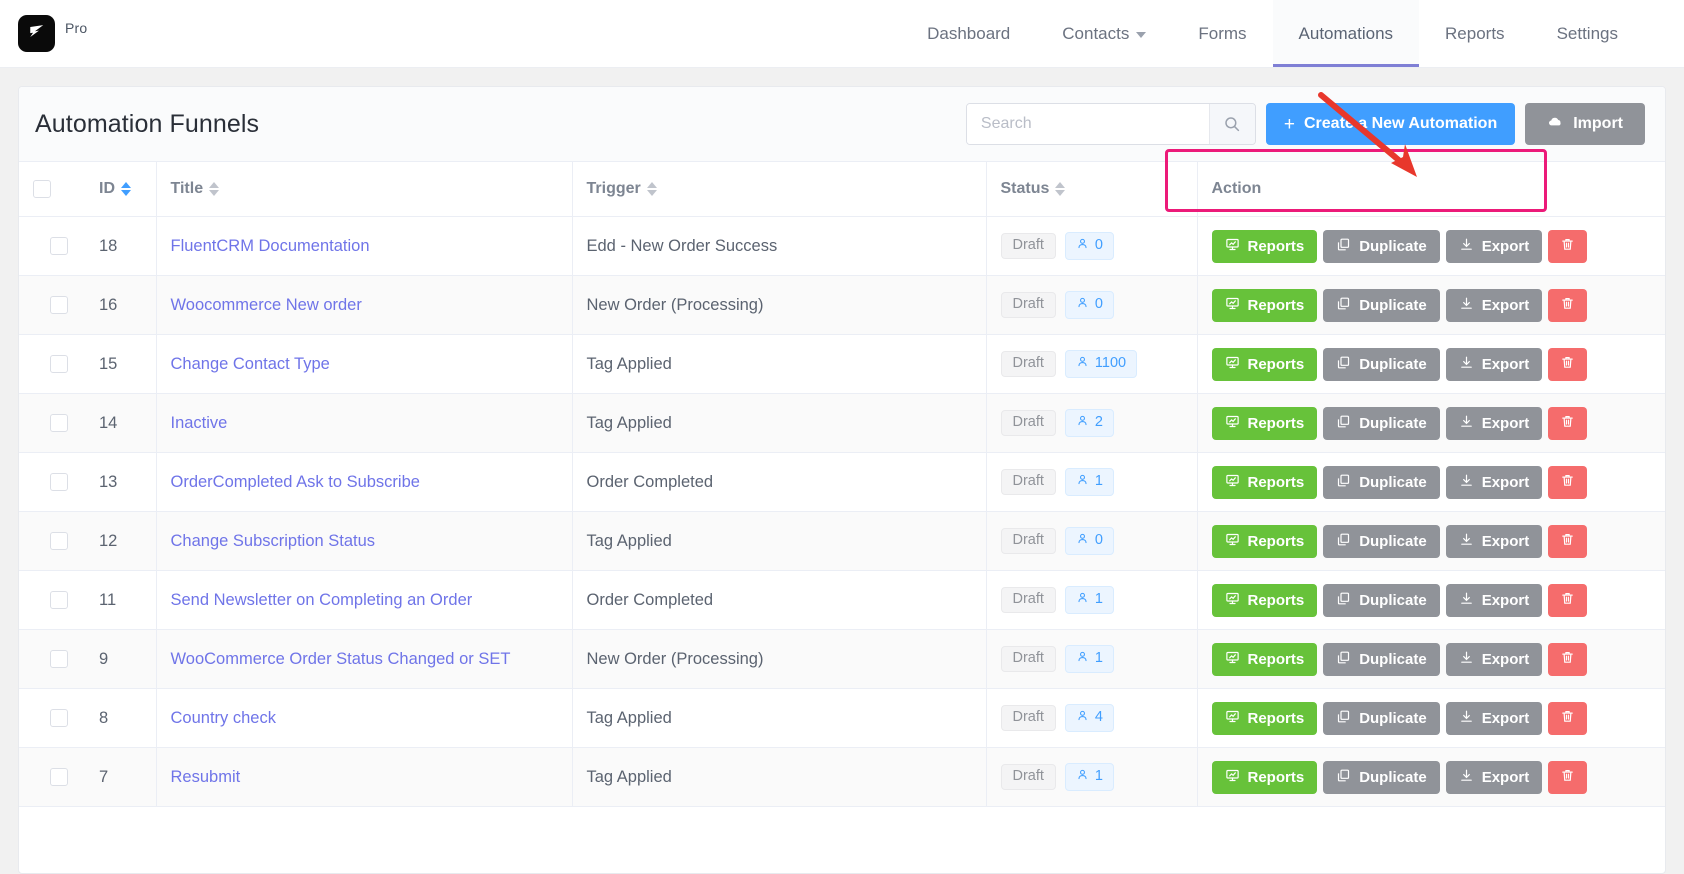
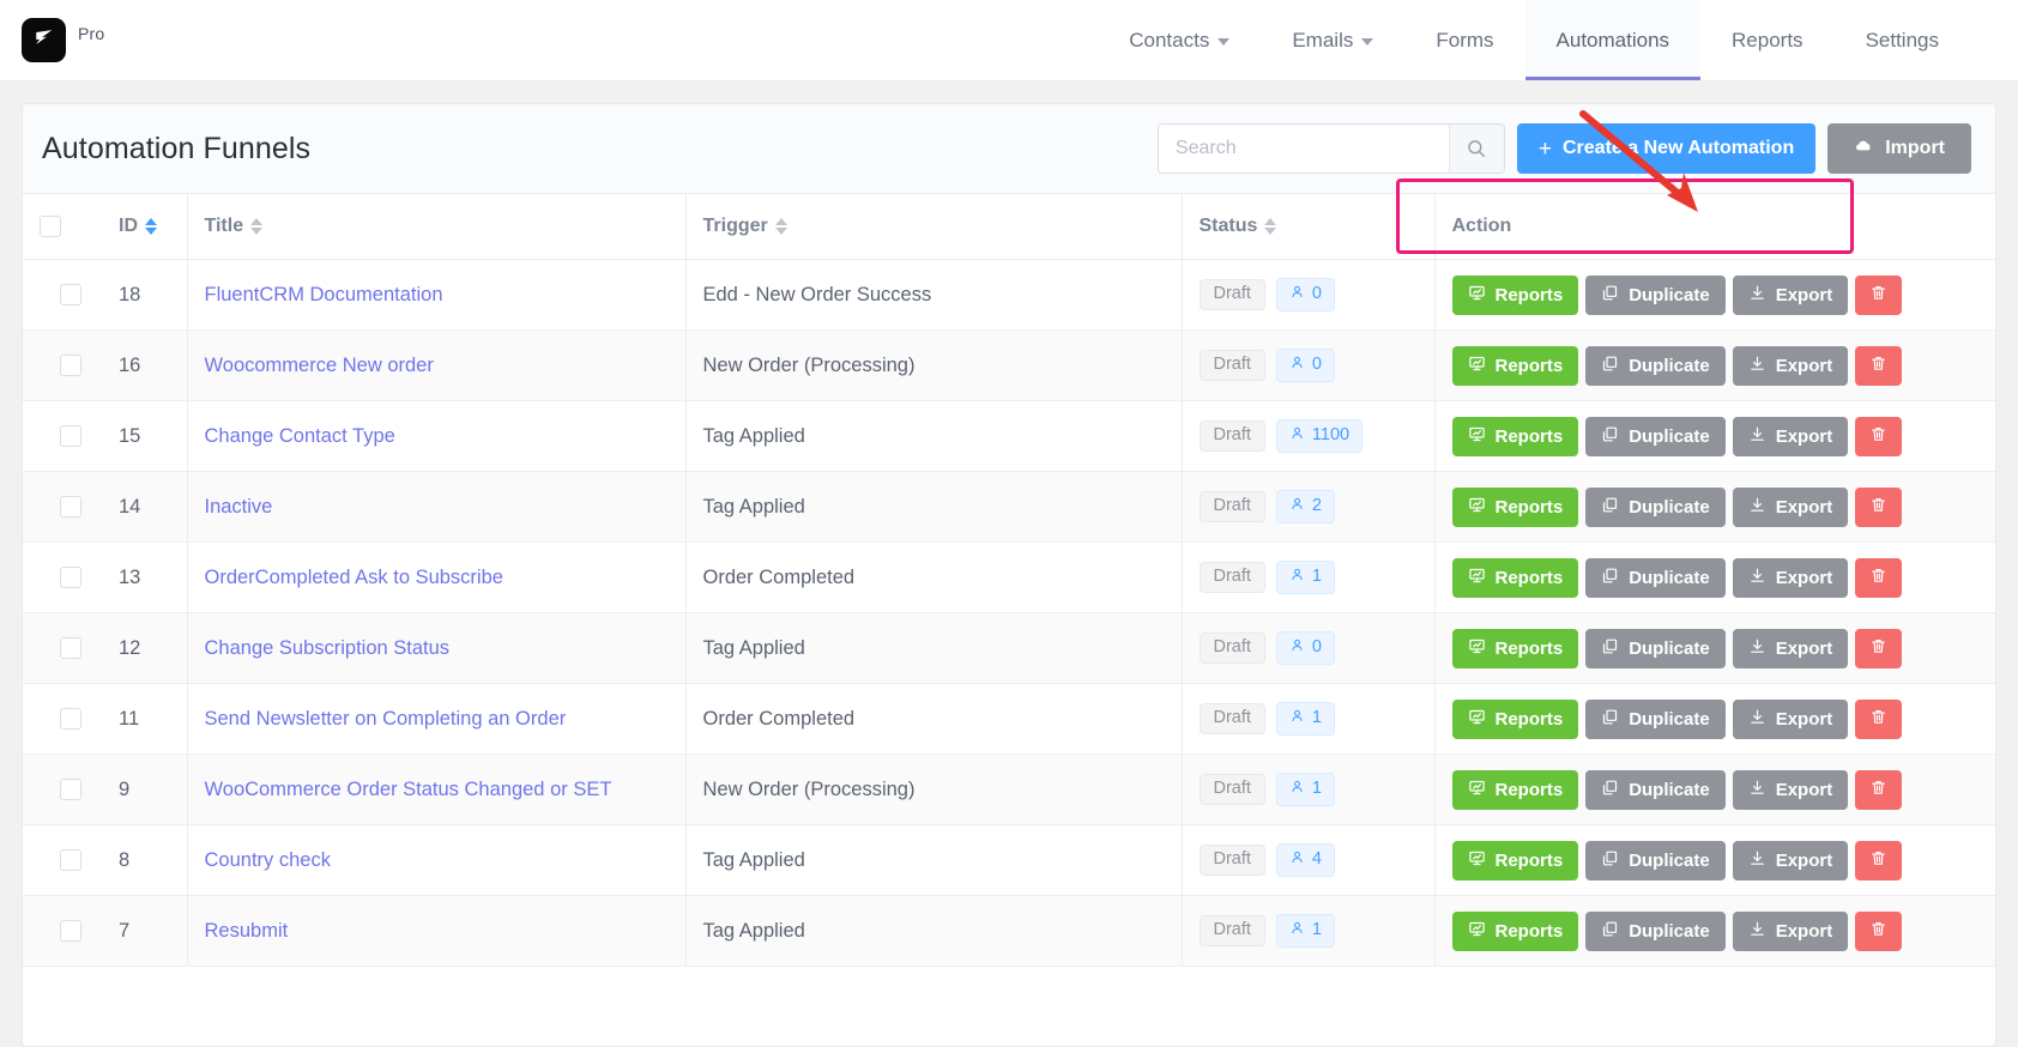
  Pro
- Dashboard
  Contacts
+ Emails
  Forms
  Automations
  Reports
  Settings
  Automation Funnels
  Search
  +
  Create a New Automation
  Import
  	ID	Title	Trigger	Status	Action
  	18	FluentCRM Documentation	Edd - New Order Success	Draft 0	Reports Duplicate Export
  	16	Woocommerce New order	New Order (Processing)	Draft 0	Reports Duplicate Export
  	15	Change Contact Type	Tag Applied	Draft 1100	Reports Duplicate Export
  	14	Inactive	Tag Applied	Draft 2	Reports Duplicate Export
  	13	OrderCompleted Ask to Subscribe	Order Completed	Draft 1	Reports Duplicate Export
  	12	Change Subscription Status	Tag Applied	Draft 0	Reports Duplicate Export
  	11	Send Newsletter on Completing an Order	Order Completed	Draft 1	Reports Duplicate Export
  	9	WooCommerce Order Status Changed or SET	New Order (Processing)	Draft 1	Reports Duplicate Export
  	8	Country check	Tag Applied	Draft 4	Reports Duplicate Export
  	7	Resubmit	Tag Applied	Draft 1	Reports Duplicate Export
